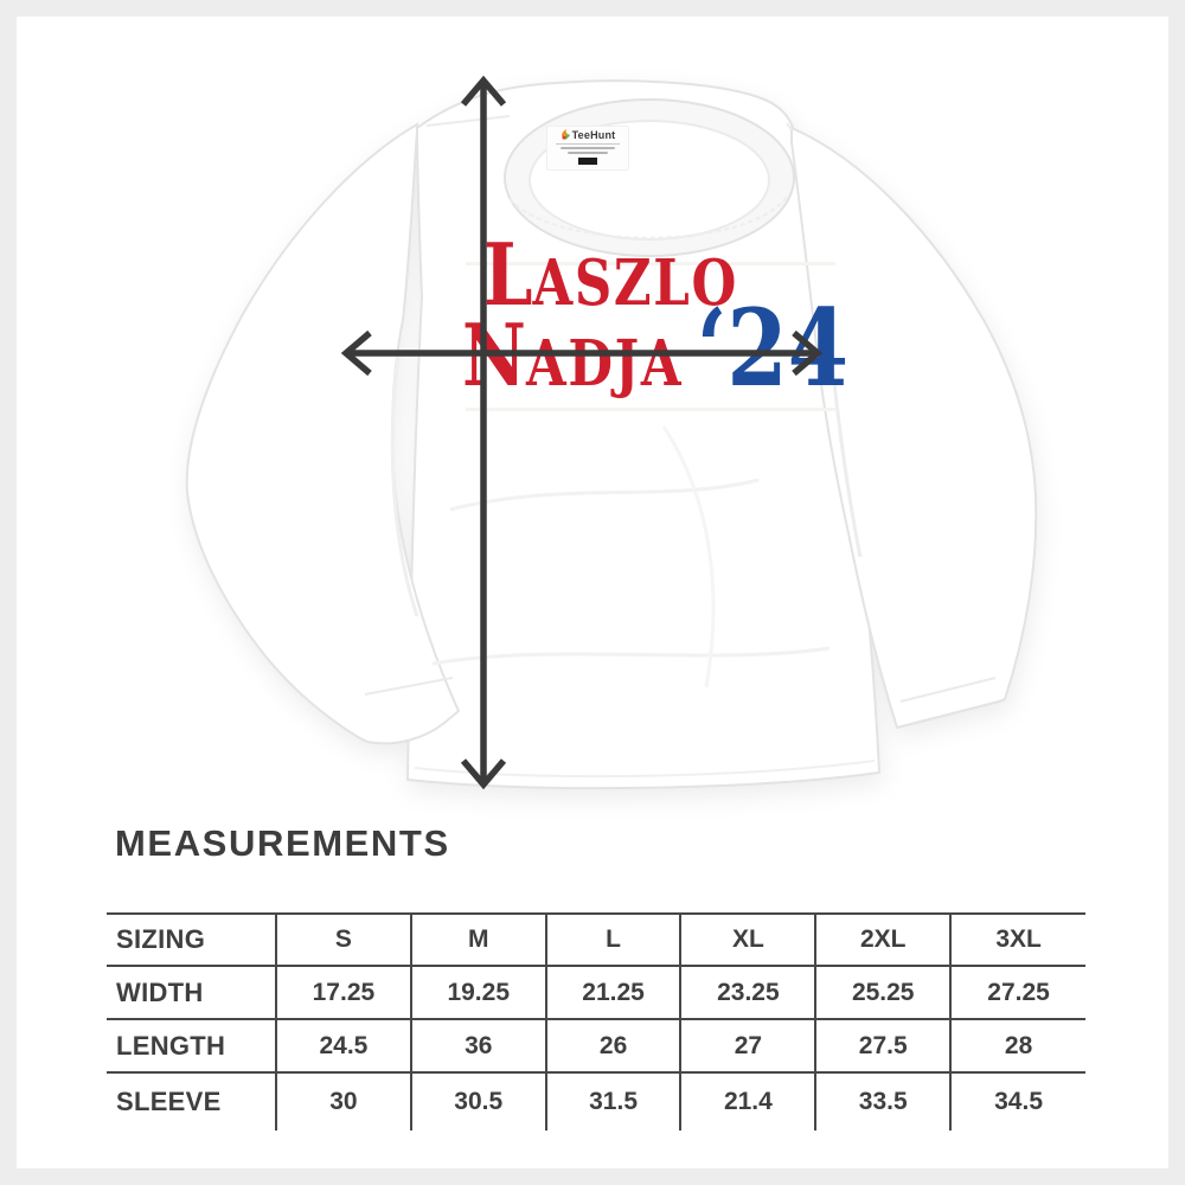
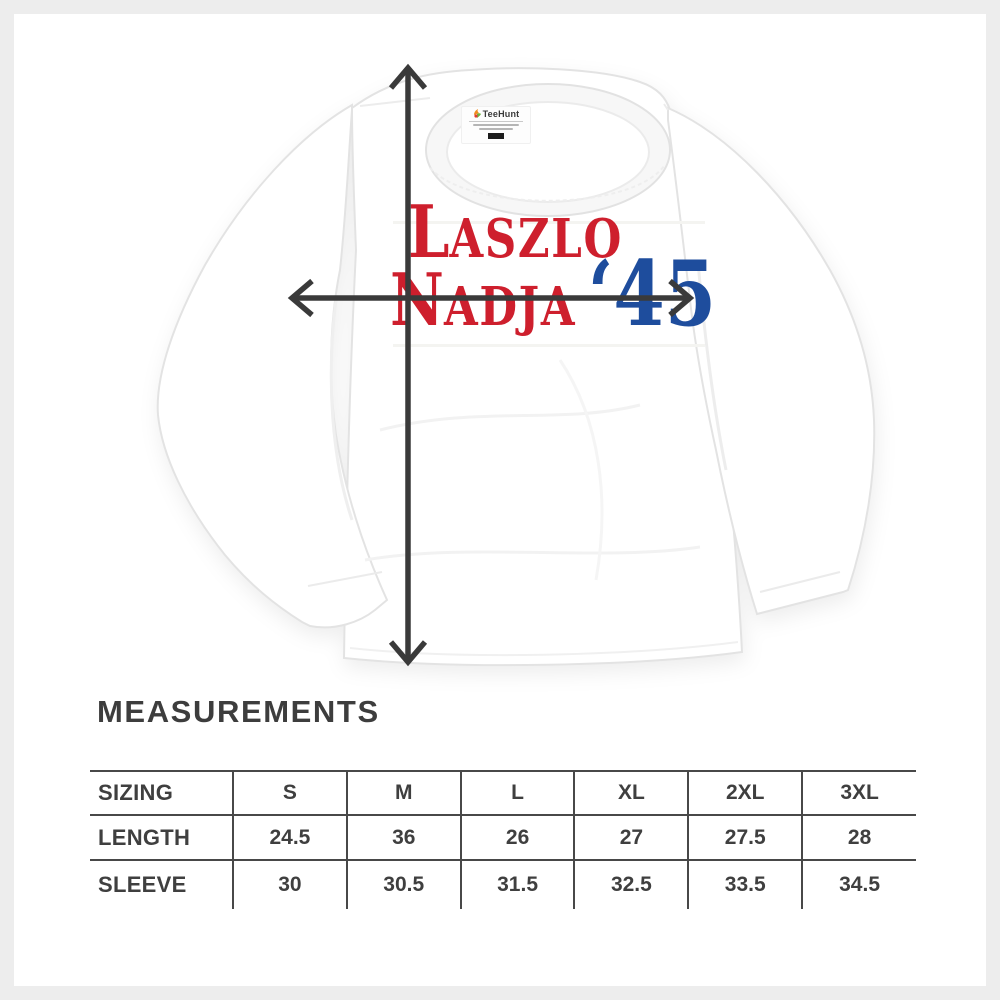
  TeeHunt
  LASZLO
- ADJA ‘24
+ ADJA ‘45
  MEASUREMENTS
  SIZING	S	M	L	XL	2XL	3XL
- WIDTH	17.25	19.25	21.25	23.25	25.25	27.25
  LENGTH	24.5	36	26	27	27.5	28
- SLEEVE	30	30.5	31.5	21.4	33.5	34.5
+ SLEEVE	30	30.5	31.5	32.5	33.5	34.5
